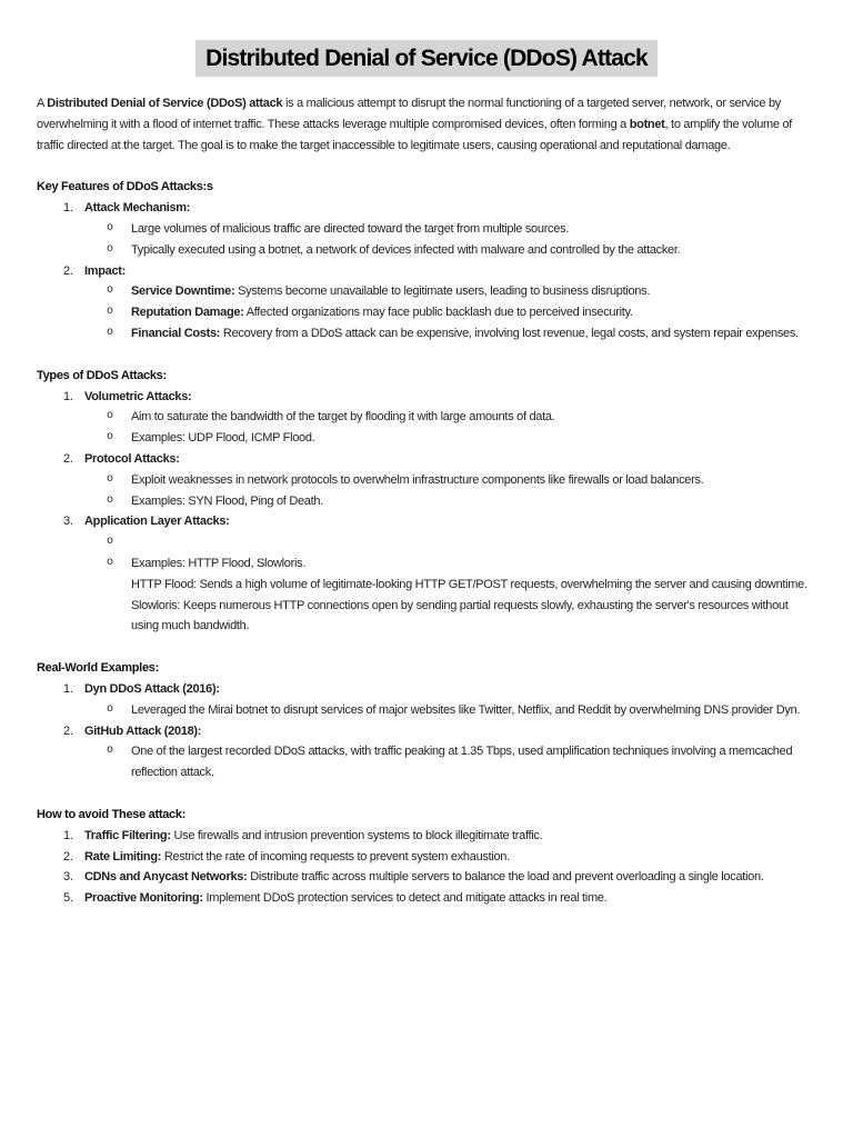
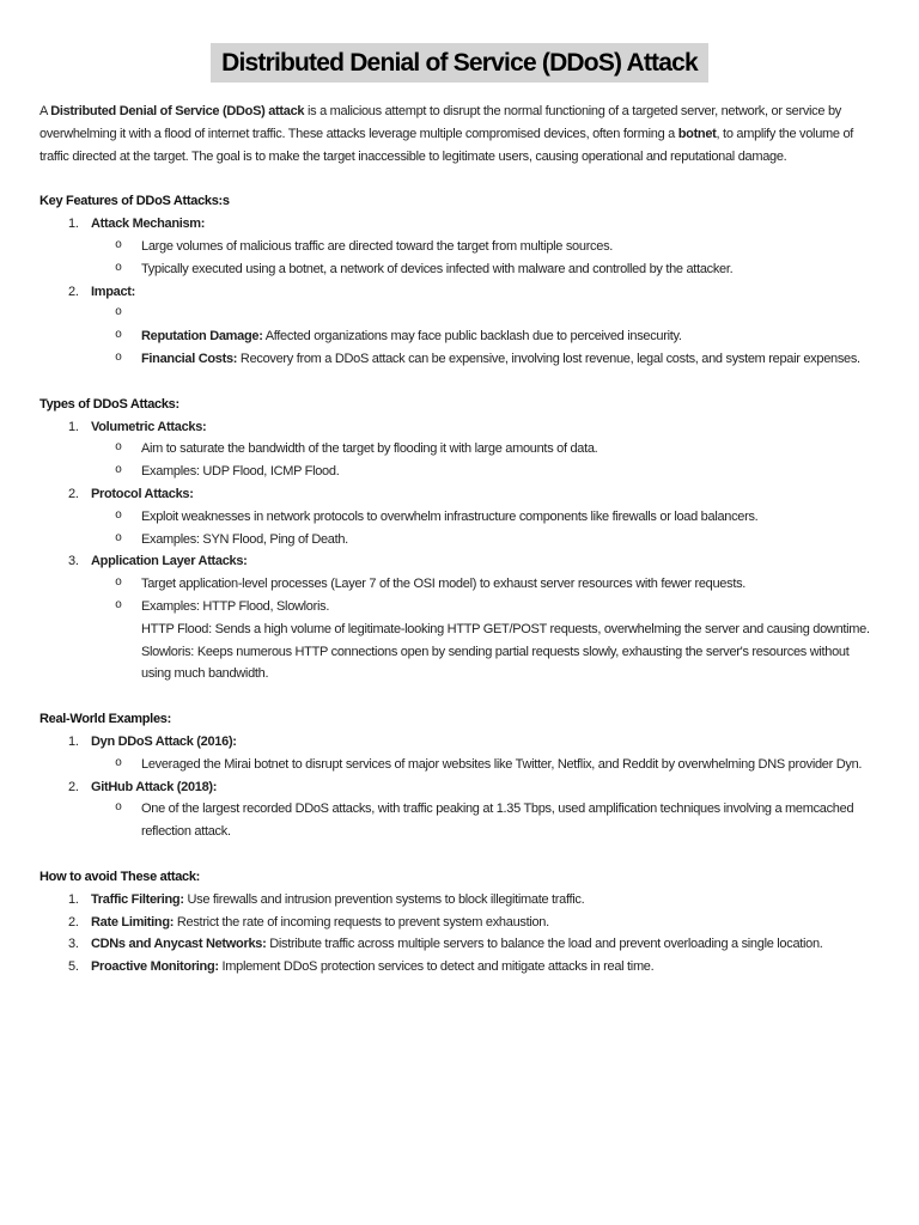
  Distributed Denial of Service (DDoS) Attack
  A Distributed Denial of Service (DDoS) attack is a malicious attempt to disrupt the normal functioning of a targeted server, network, or service by overwhelming it with a flood of internet traffic. These attacks leverage multiple compromised devices, often forming a botnet, to amplify the volume of traffic directed at the target. The goal is to make the target inaccessible to legitimate users, causing operational and reputational damage.
  Key Features of DDoS Attacks:s
  1.
  Attack Mechanism:
  o
  Large volumes of malicious traffic are directed toward the target from multiple sources.
  o
  Typically executed using a botnet, a network of devices infected with malware and controlled by the attacker.
  2.
  Impact:
  o
- Service Downtime: Systems become unavailable to legitimate users, leading to business disruptions.
  o
  Reputation Damage: Affected organizations may face public backlash due to perceived insecurity.
  o
  Financial Costs: Recovery from a DDoS attack can be expensive, involving lost revenue, legal costs, and system repair expenses.
  Types of DDoS Attacks:
  1.
  Volumetric Attacks:
  o
  Aim to saturate the bandwidth of the target by flooding it with large amounts of data.
  o
  Examples: UDP Flood, ICMP Flood.
  2.
  Protocol Attacks:
  o
  Exploit weaknesses in network protocols to overwhelm infrastructure components like firewalls or load balancers.
  o
  Examples: SYN Flood, Ping of Death.
  3.
  Application Layer Attacks:
  o
+ Target application-level processes (Layer 7 of the OSI model) to exhaust server resources with fewer requests.
  o
  Examples: HTTP Flood, Slowloris.
  HTTP Flood: Sends a high volume of legitimate-looking HTTP GET/POST requests, overwhelming the server and causing downtime.
  Slowloris: Keeps numerous HTTP connections open by sending partial requests slowly, exhausting the server's resources without using much bandwidth.
  Real-World Examples:
  1.
  Dyn DDoS Attack (2016):
  o
  Leveraged the Mirai botnet to disrupt services of major websites like Twitter, Netflix, and Reddit by overwhelming DNS provider Dyn.
  2.
  GitHub Attack (2018):
  o
  One of the largest recorded DDoS attacks, with traffic peaking at 1.35 Tbps, used amplification techniques involving a memcached reflection attack.
  How to avoid These attack:
  1.
  Traffic Filtering: Use firewalls and intrusion prevention systems to block illegitimate traffic.
  2.
  Rate Limiting: Restrict the rate of incoming requests to prevent system exhaustion.
  3.
  CDNs and Anycast Networks: Distribute traffic across multiple servers to balance the load and prevent overloading a single location.
  5.
  Proactive Monitoring: Implement DDoS protection services to detect and mitigate attacks in real time.
